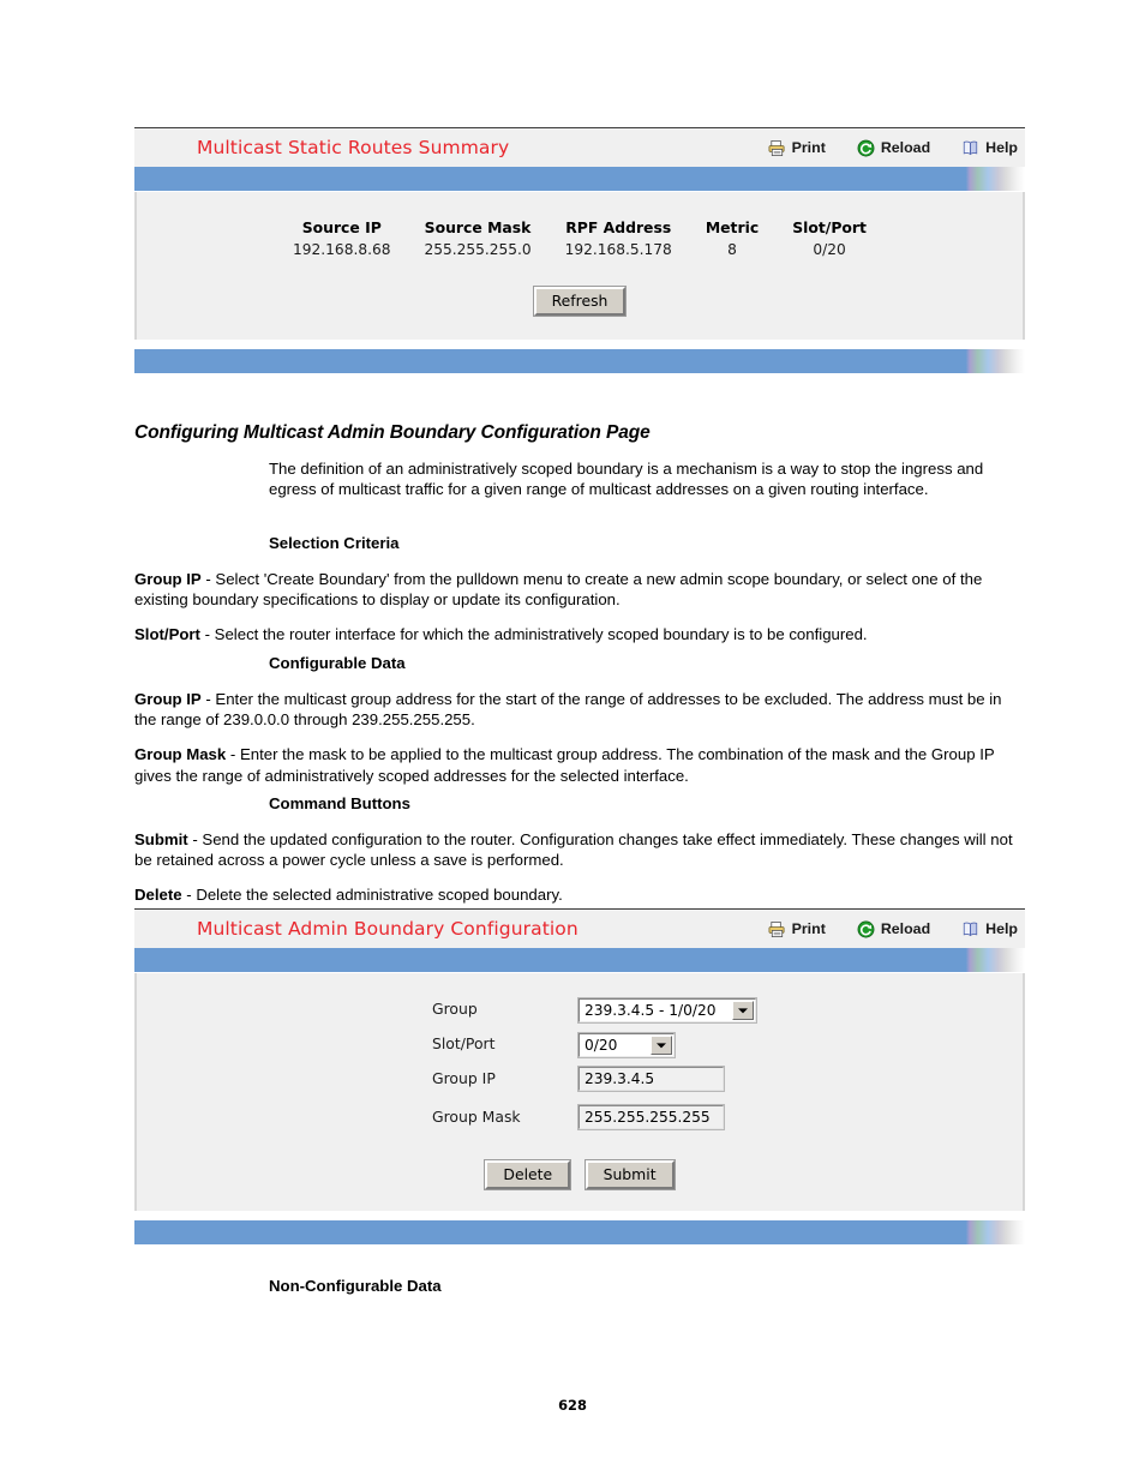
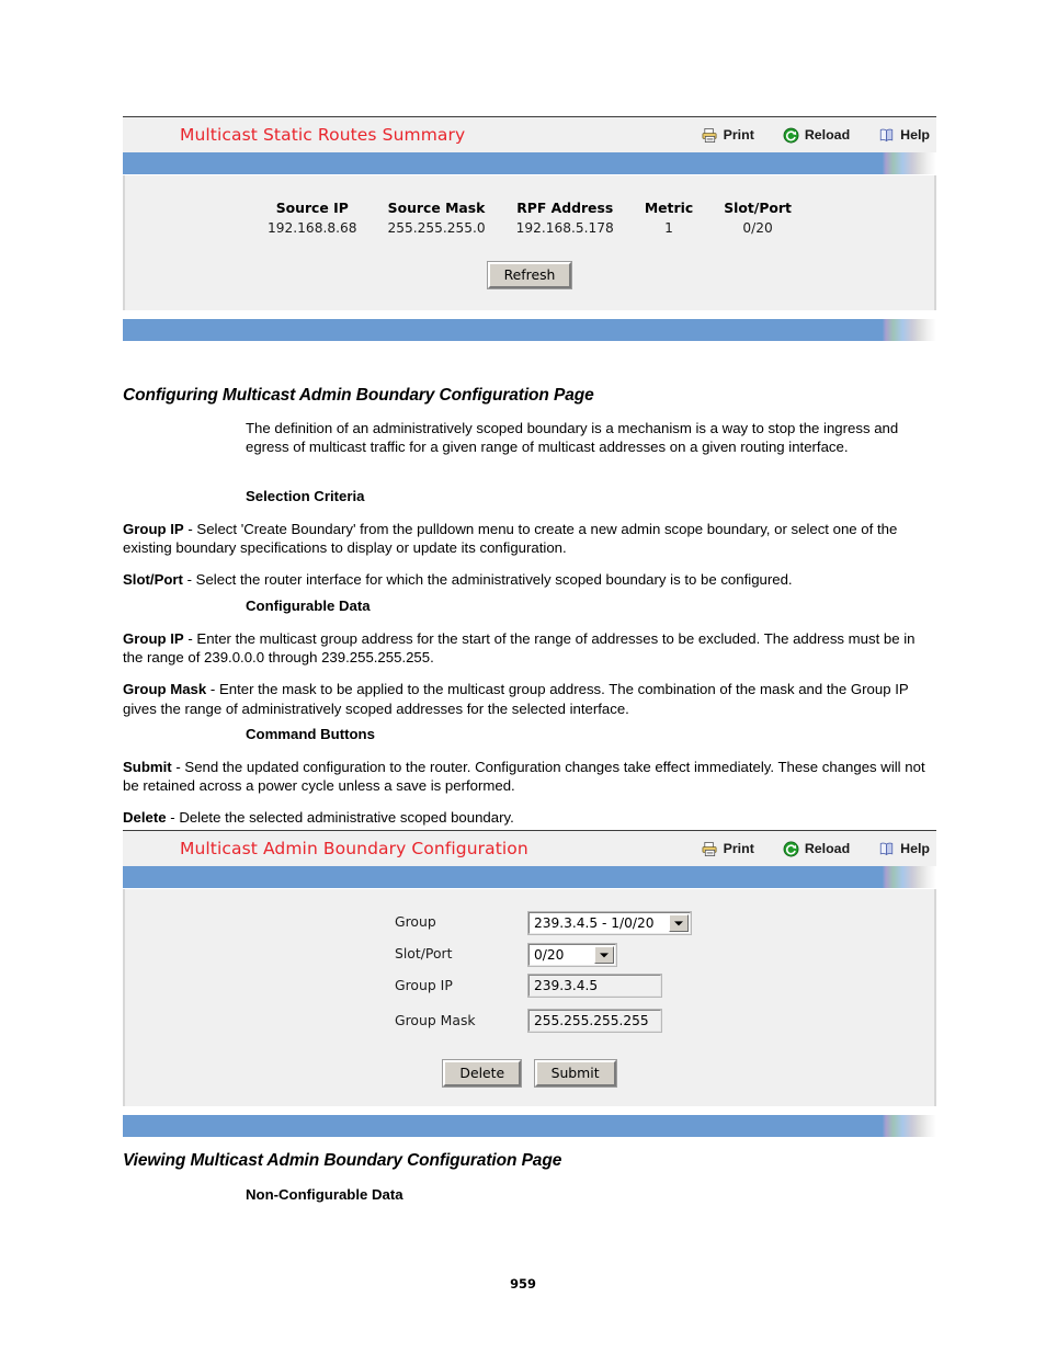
  Multicast Static Routes Summary
  Print
  Reload
  Help
  Source IP	Source Mask	RPF Address	Metric	Slot/Port
- 192.168.8.68	255.255.255.0	192.168.5.178	8	0/20
+ 192.168.8.68	255.255.255.0	192.168.5.178	1	0/20
  Refresh
  Configuring Multicast Admin Boundary Configuration Page
  The definition of an administratively scoped boundary is a mechanism is a way to stop the ingress and egress of multicast traffic for a given range of multicast addresses on a given routing interface.
  Selection Criteria
  Group IP - Select 'Create Boundary' from the pulldown menu to create a new admin scope boundary, or select one of the existing boundary specifications to display or update its configuration.
  Slot/Port - Select the router interface for which the administratively scoped boundary is to be configured.
  Configurable Data
  Group IP - Enter the multicast group address for the start of the range of addresses to be excluded. The address must be in the range of 239.0.0.0 through 239.255.255.255.
  Group Mask - Enter the mask to be applied to the multicast group address. The combination of the mask and the Group IP gives the range of administratively scoped addresses for the selected interface.
  Command Buttons
  Submit - Send the updated configuration to the router. Configuration changes take effect immediately. These changes will not be retained across a power cycle unless a save is performed.
  Delete - Delete the selected administrative scoped boundary.
  Multicast Admin Boundary Configuration
  Print
  Reload
  Help
  Group
  239.3.4.5 - 1/0/20
  Slot/Port
  0/20
  Group IP
  239.3.4.5
  Group Mask
  255.255.255.255
  Delete Submit
+ Viewing Multicast Admin Boundary Configuration Page
  Non-Configurable Data
- 628
+ 959
